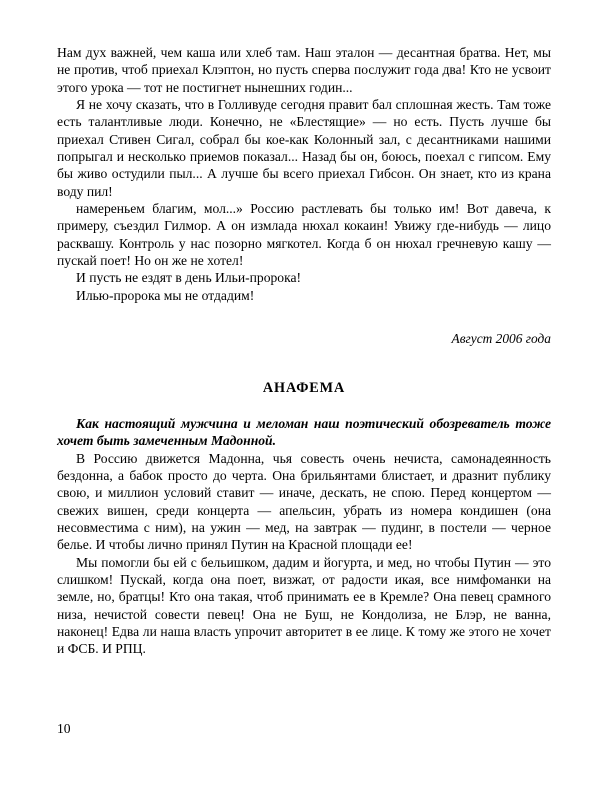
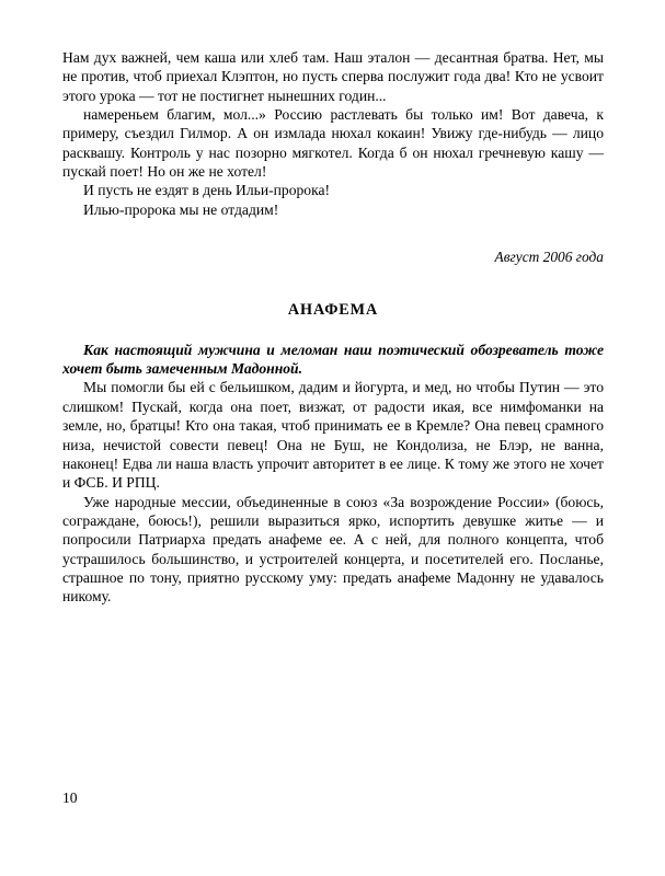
  Нам дух важней, чем каша или хлеб там. Наш эталон — десантная братва. Нет, мы не против, чтоб приехал Клэптон, но пусть сперва послужит года два! Кто не усвоит этого урока — тот не постигнет нынешних годин...
- Я не хочу сказать, что в Голливуде сегодня правит бал сплошная жесть. Там тоже есть талантливые люди. Конечно, не «Блестящие» — но есть. Пусть лучше бы приехал Стивен Сигал, собрал бы кое-как Колонный зал, с десантниками нашими попрыгал и несколько приемов показал... Назад бы он, боюсь, поехал с гипсом. Ему бы живо остудили пыл... А лучше бы всего приехал Гибсон. Он знает, кто из крана воду пил!
  намереньем благим, мол...» Россию растлевать бы только им! Вот давеча, к примеру, съездил Гилмор. А он измлада нюхал кокаин! Увижу где-нибудь — лицо расквашу. Контроль у нас позорно мягкотел. Когда б он нюхал гречневую кашу — пускай поет! Но он же не хотел!
  И пусть не ездят в день Ильи-пророка!
  Илью-пророка мы не отдадим!
  Август 2006 года
  АНАФЕМА
  Как настоящий мужчина и меломан наш поэтический обозреватель тоже хочет быть замеченным Мадонной.
- В Россию движется Мадонна, чья совесть очень нечиста, самонадеянность бездонна, а бабок просто до черта. Она брильянтами блистает, и дразнит публику свою, и миллион условий ставит — иначе, дескать, не спою. Перед концертом — свежих вишен, среди концерта — апельсин, убрать из номера кондишен (она несовместима с ним), на ужин — мед, на завтрак — пудинг, в постели — черное белье. И чтобы лично принял Путин на Красной площади ее!
  Мы помогли бы ей с бельишком, дадим и йогурта, и мед, но чтобы Путин — это слишком! Пускай, когда она поет, визжат, от радости икая, все нимфоманки на земле, но, братцы! Кто она такая, чтоб принимать ее в Кремле? Она певец срамного низа, нечистой совести певец! Она не Буш, не Кондолиза, не Блэр, не ванна, наконец! Едва ли наша власть упрочит авторитет в ее лице. К тому же этого не хочет и ФСБ. И РПЦ.
+ Уже народные мессии, объединенные в союз «За возрождение России» (боюсь, сограждане, боюсь!), решили выразиться ярко, испортить девушке житье — и попросили Патриарха предать анафеме ее. А с ней, для полного концепта, чтоб устрашилось большинство, и устроителей концерта, и посетителей его. Посланье, страшное по тону, приятно русскому уму: предать анафеме Мадонну не удавалось никому.
  10
